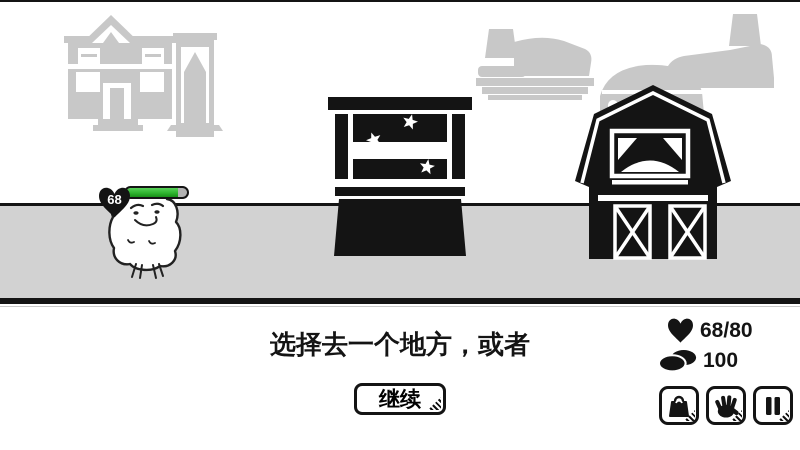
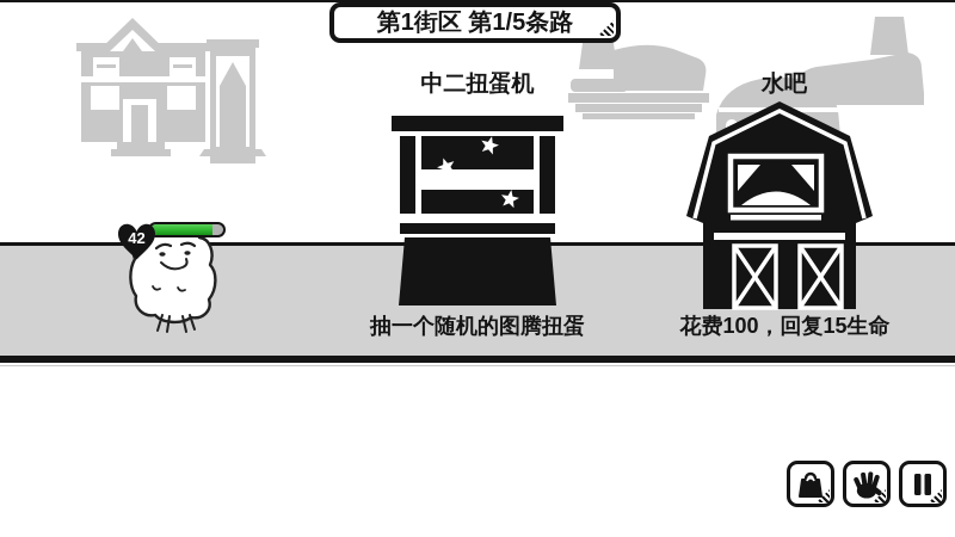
+ 中二扭蛋机
+ 抽一个随机的图腾扭蛋
+ 水吧
+ 花费100，回复15生命
+ 第1街区 第1/5条路
- 68
+ 42
- 选择去一个地方，或者
- 继续
- 68/80
- 100
